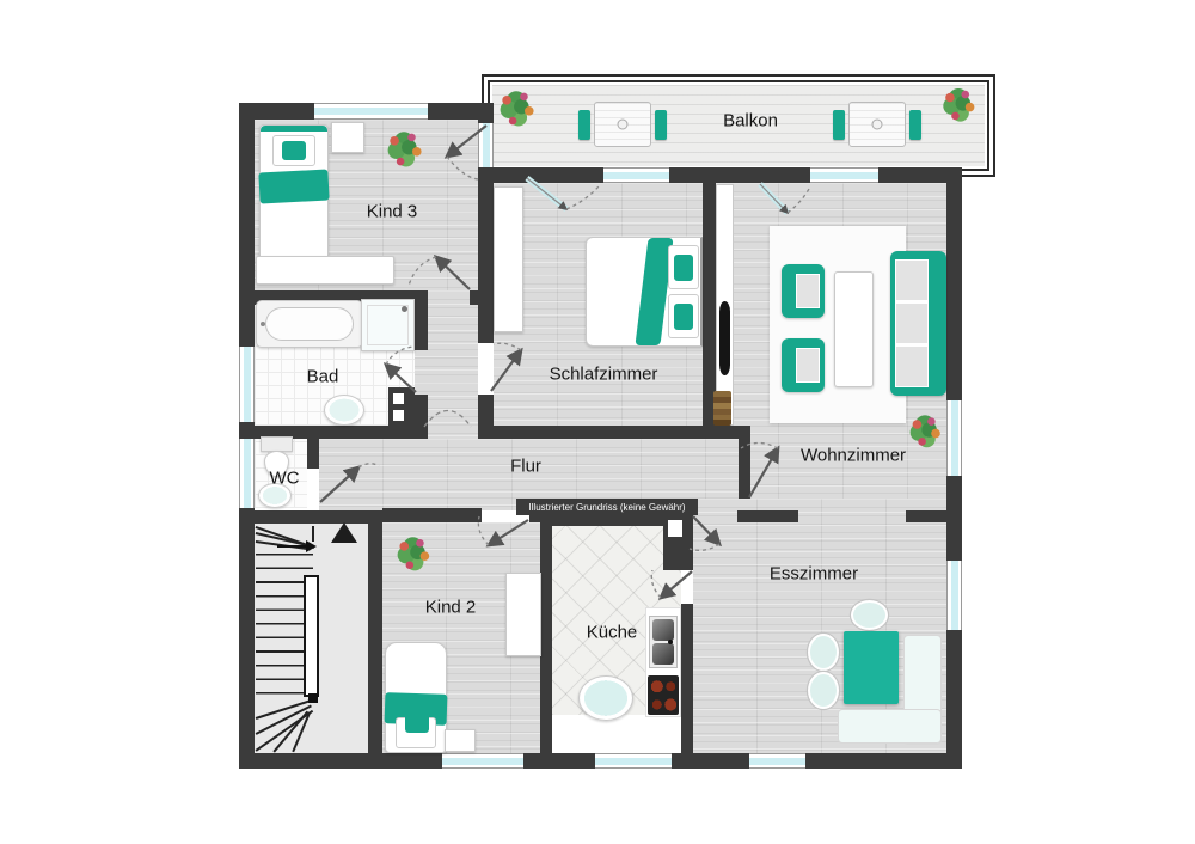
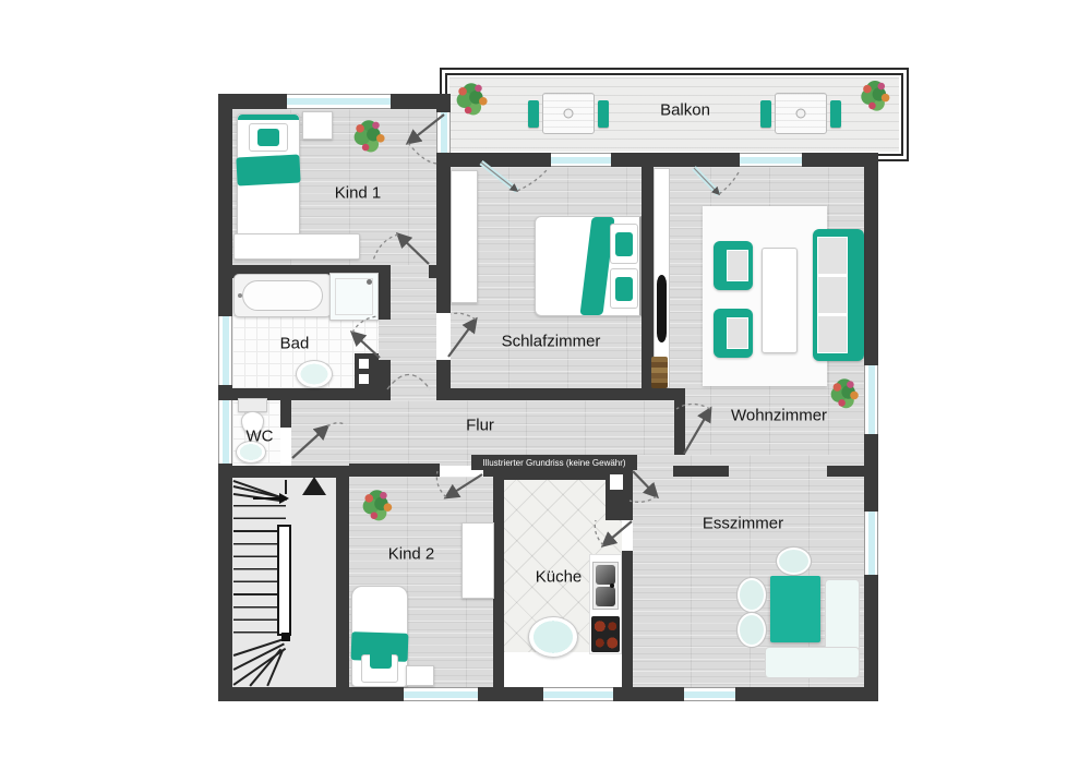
  Balkon
- Kind 3
+ Kind 1
  Schlafzimmer
  Wohnzimmer
  Bad
  WC
  Flur
  Kind 2
  Küche
  Esszimmer
  Illustrierter Grundriss (keine Gewähr)
